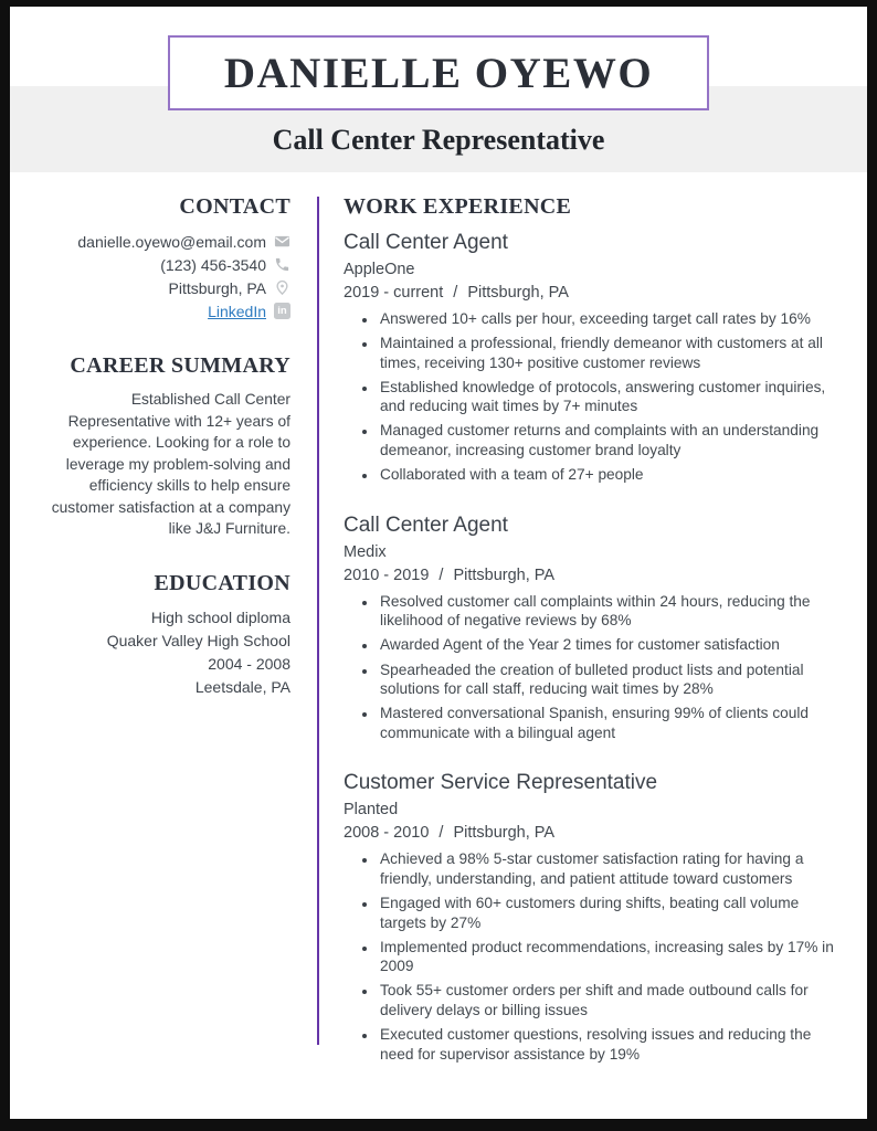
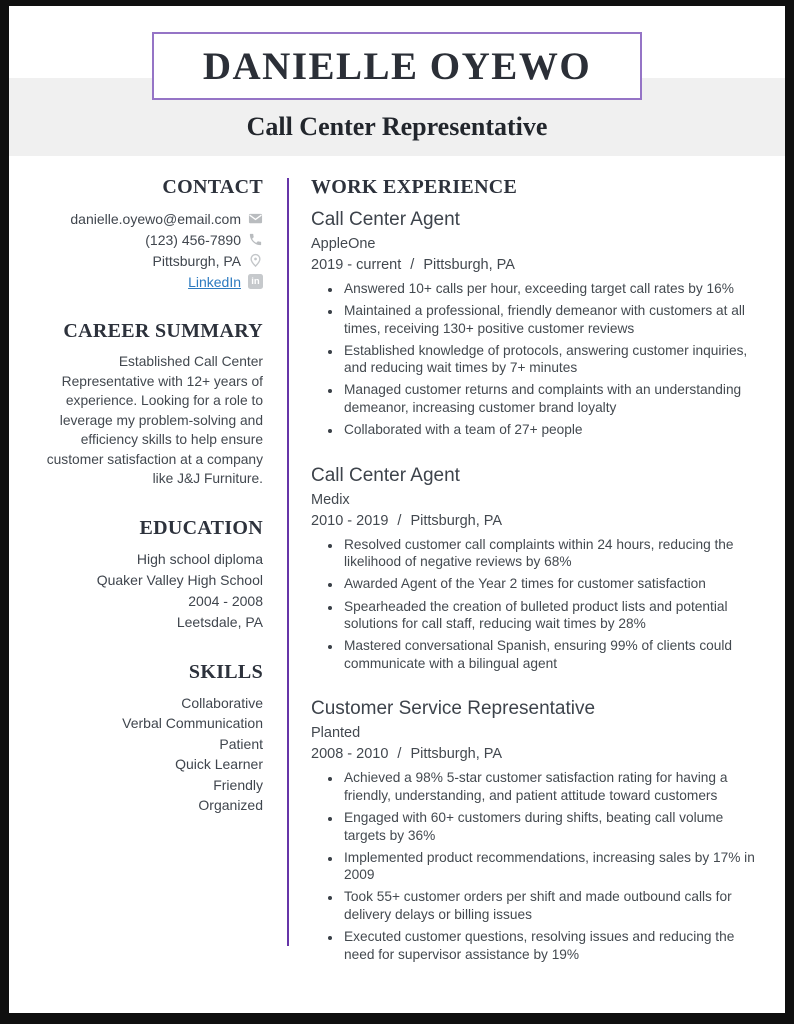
  DANIELLE OYEWO
  Call Center Representative
  CONTACT
  danielle.oyewo@email.com
- (123) 456-3540
+ (123) 456-7890
  Pittsburgh, PA
  LinkedIn
  in
  CAREER SUMMARY
  Established Call Center Representative with 12+ years of experience. Looking for a role to leverage my problem-solving and efficiency skills to help ensure customer satisfaction at a company like J&J Furniture.
  EDUCATION
  High school diploma
  Quaker Valley High School
  2004 - 2008
  Leetsdale, PA
+ SKILLS
+ Collaborative
+ Verbal Communication
+ Patient
+ Quick Learner
+ Friendly
+ Organized
  WORK EXPERIENCE
  Call Center Agent
  AppleOne
  2019 - current / Pittsburgh, PA
  Answered 10+ calls per hour, exceeding target call rates by 16%
  Maintained a professional, friendly demeanor with customers at all times, receiving 130+ positive customer reviews
  Established knowledge of protocols, answering customer inquiries, and reducing wait times by 7+ minutes
  Managed customer returns and complaints with an understanding demeanor, increasing customer brand loyalty
  Collaborated with a team of 27+ people
  Call Center Agent
  Medix
  2010 - 2019 / Pittsburgh, PA
  Resolved customer call complaints within 24 hours, reducing the likelihood of negative reviews by 68%
  Awarded Agent of the Year 2 times for customer satisfaction
  Spearheaded the creation of bulleted product lists and potential solutions for call staff, reducing wait times by 28%
  Mastered conversational Spanish, ensuring 99% of clients could communicate with a bilingual agent
  Customer Service Representative
  Planted
  2008 - 2010 / Pittsburgh, PA
  Achieved a 98% 5-star customer satisfaction rating for having a friendly, understanding, and patient attitude toward customers
- Engaged with 60+ customers during shifts, beating call volume targets by 27%
+ Engaged with 60+ customers during shifts, beating call volume targets by 36%
  Implemented product recommendations, increasing sales by 17% in 2009
  Took 55+ customer orders per shift and made outbound calls for delivery delays or billing issues
  Executed customer questions, resolving issues and reducing the need for supervisor assistance by 19%
